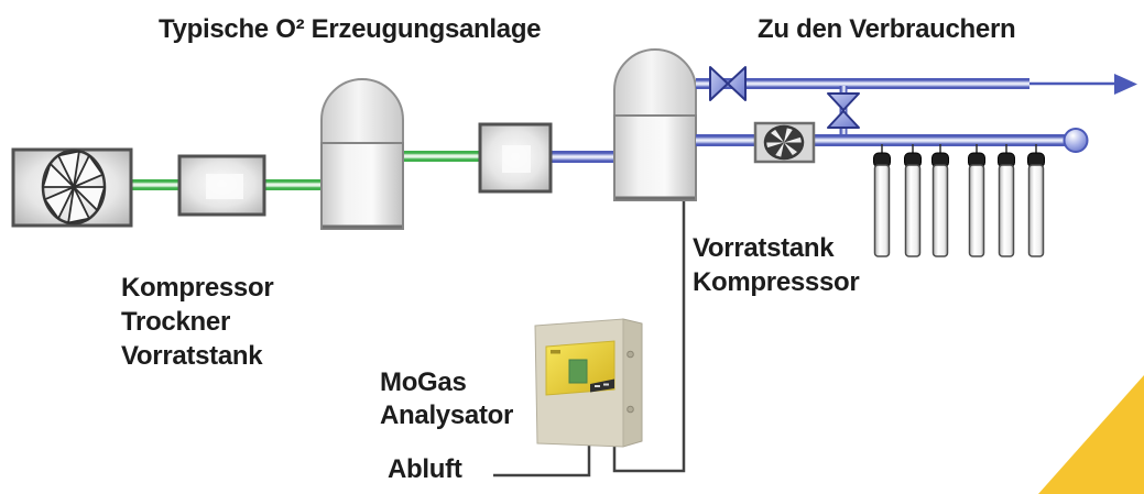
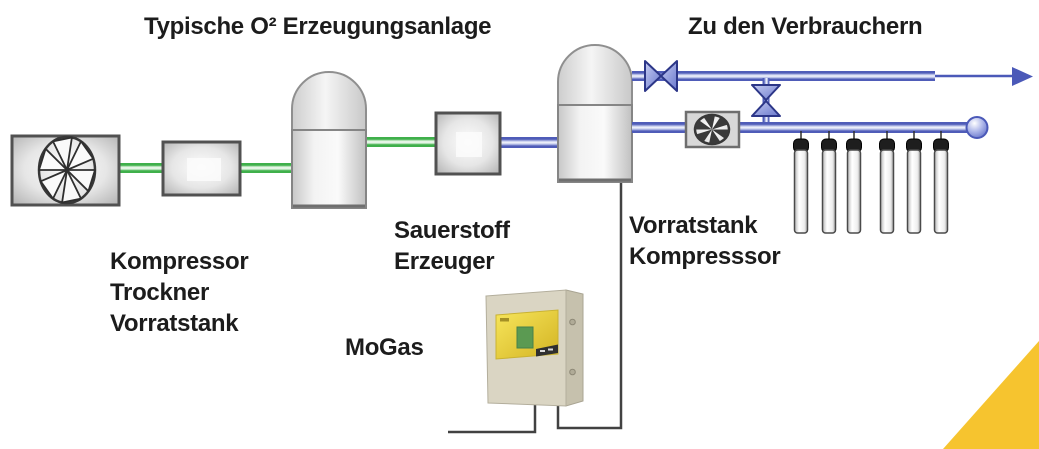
  Typische O² Erzeugungsanlage
  Zu den Verbrauchern
  Kompressor
  Trockner
  Vorratstank
+ Sauerstoff
+ Erzeuger
  Vorratstank
  Kompresssor
  MoGas
- Analysator
- Abluft
